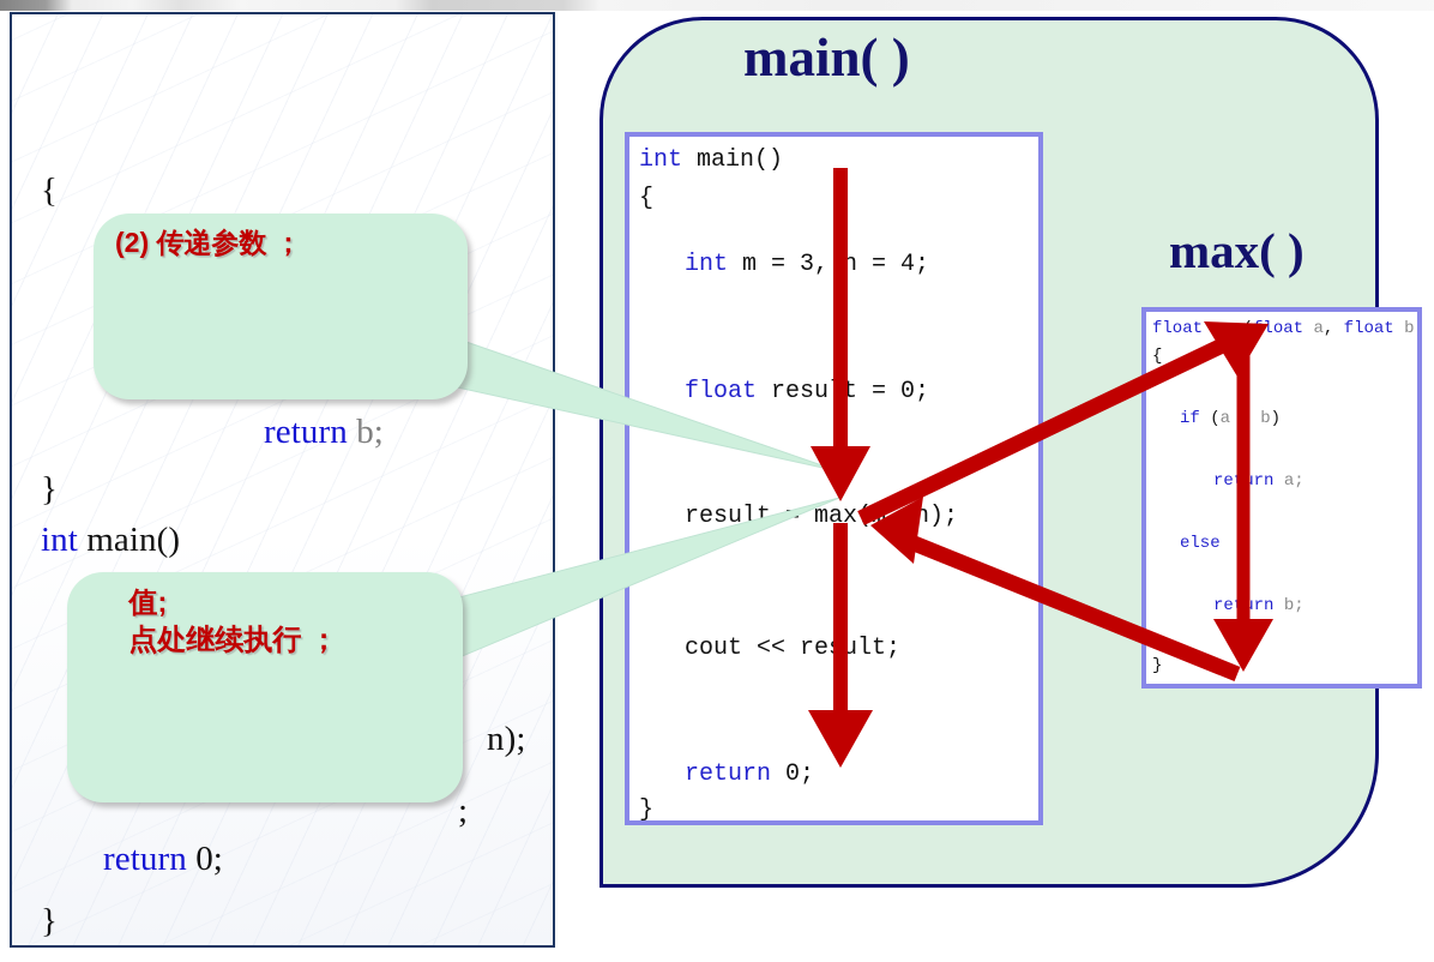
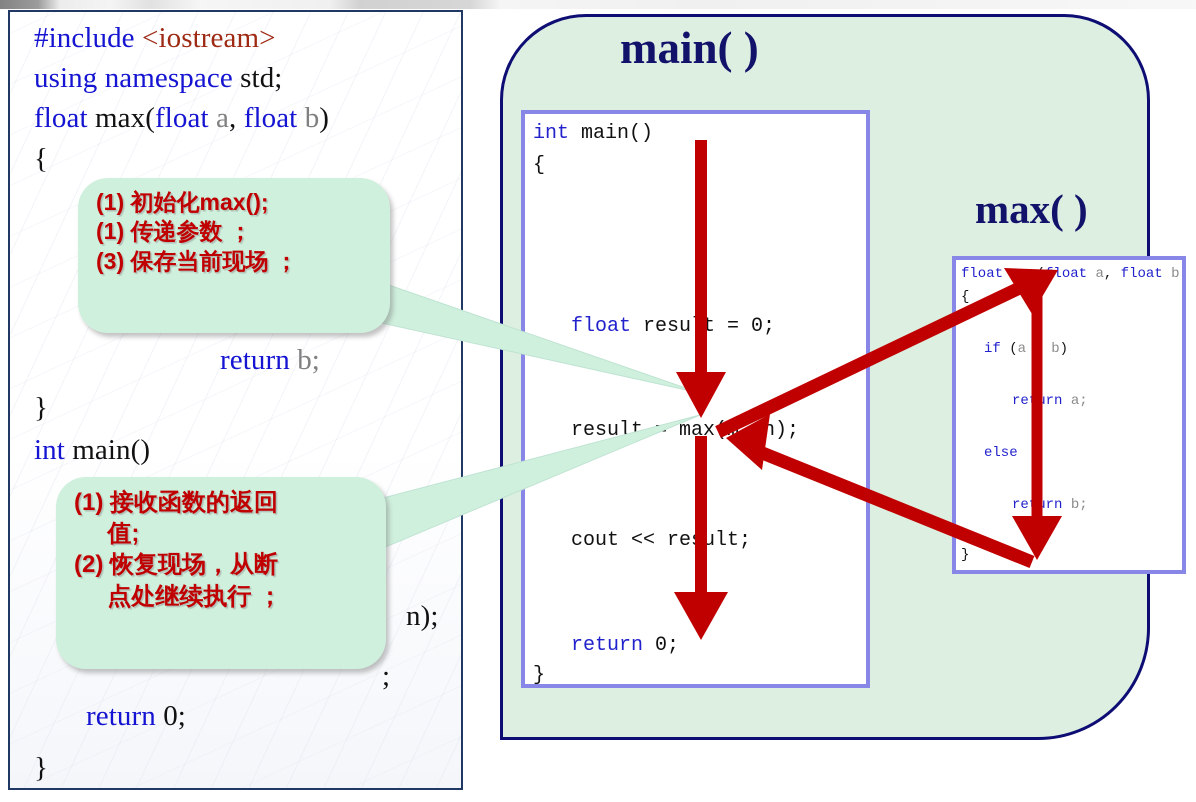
+ #include <iostream>
+ using namespace std;
+ float max(float a, float b)
  {
  return b;
  }
  int main()
  n);
  ;
  return 0;
  }
  main( )
  max( )
  int main()
  {
- int m = 3, n = 4;
  float resut = 0;
  result max n);
  cout << reult;
  return 0;
  }
  float loat a, float b
  {
  if (a b)
  rern a;
  else
  rern b;
  }
+ (1) 初始化max();
- (2) 传递参数 ；
+ (1) 传递参数 ；
+ (3) 保存当前现场 ；
+ (1) 接收函数的返回
  值;
+ (2) 恢复现场，从断
  点处继续执行 ；
